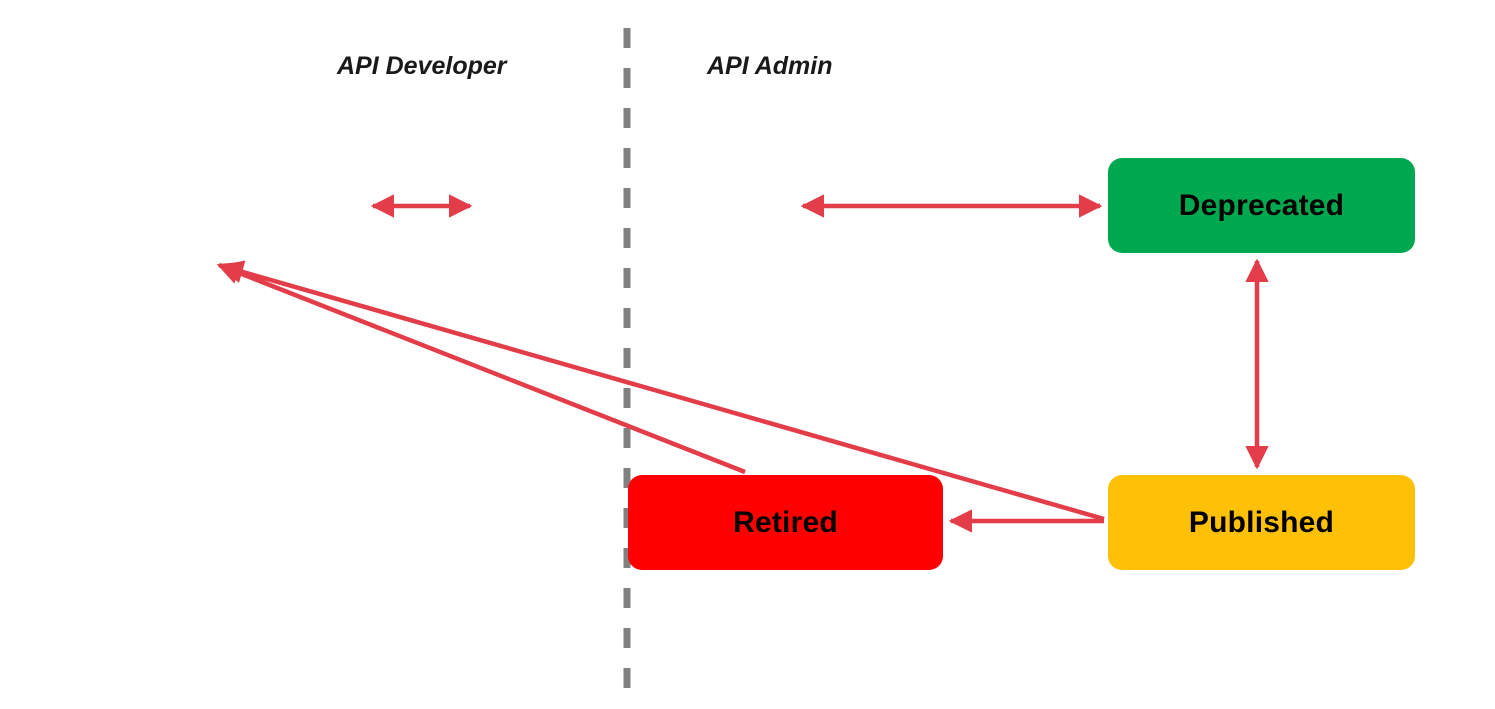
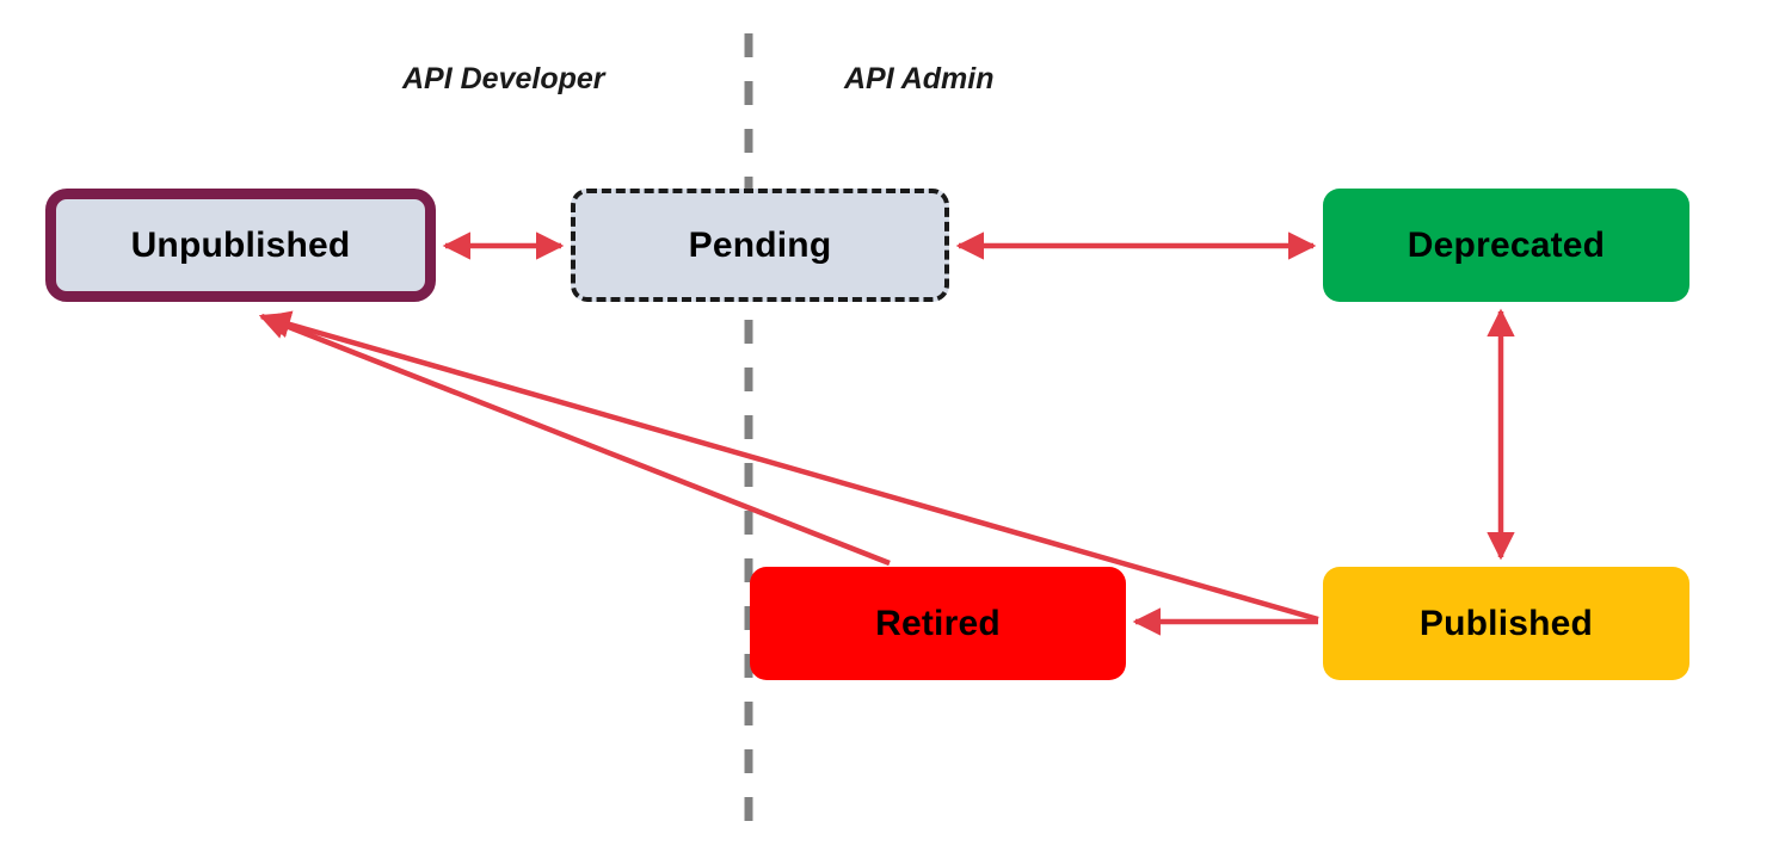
  API Developer
  API Admin
+ Unpublished
+ Pending
  Deprecated
  Retired
  Published
